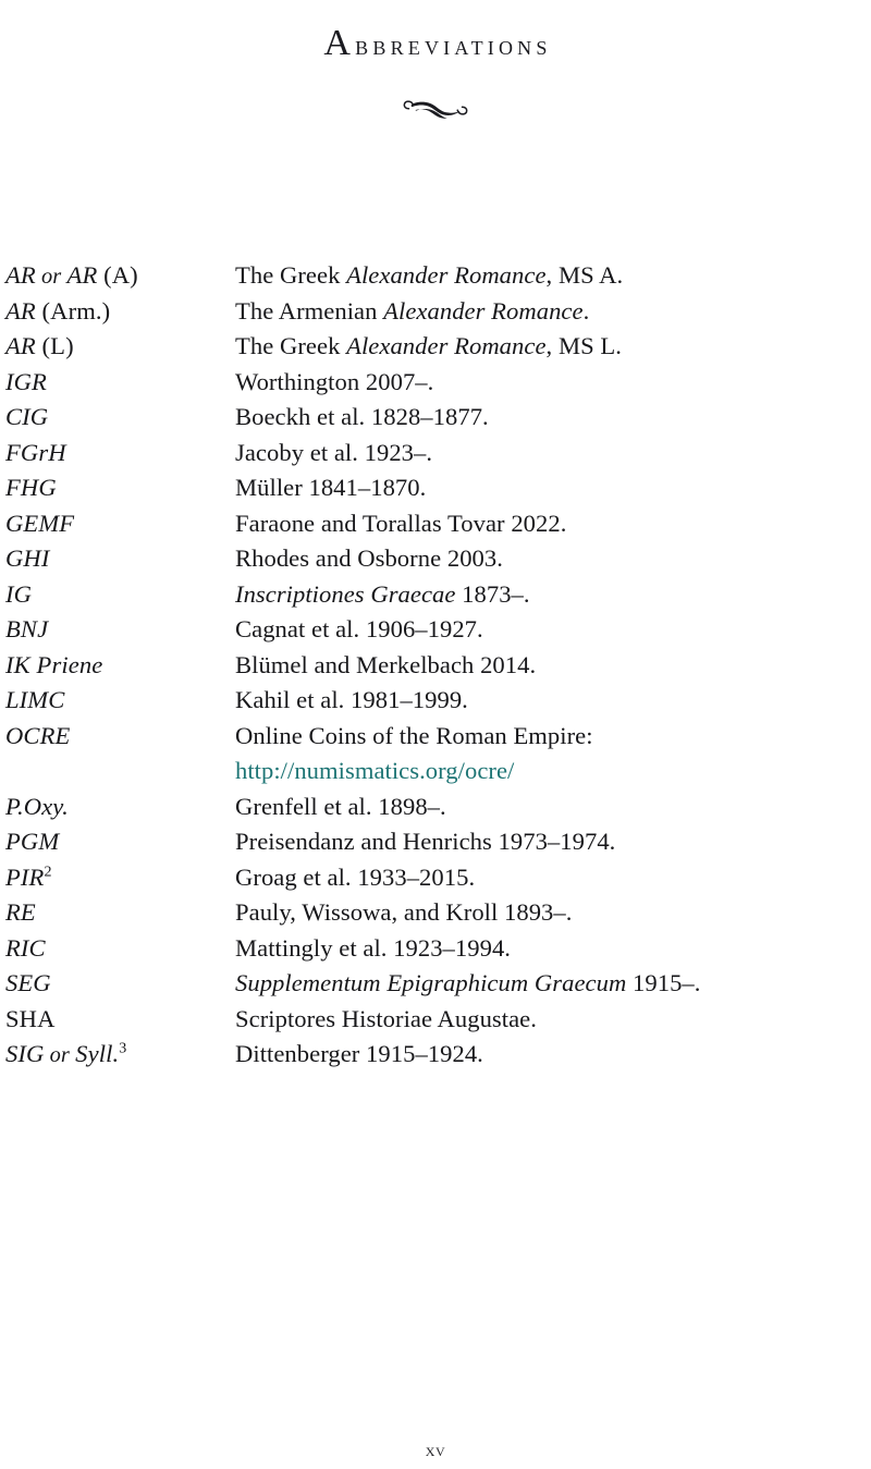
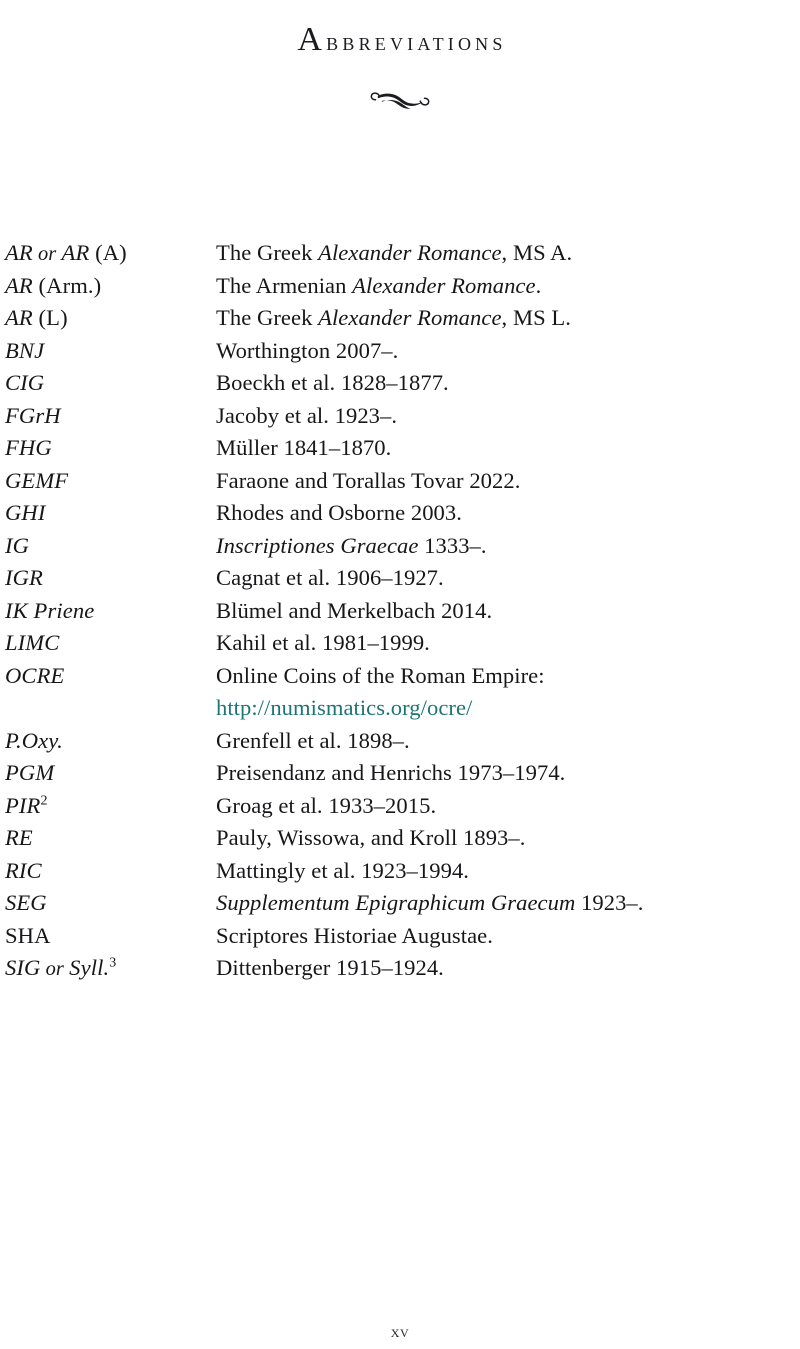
  Abbreviations
  AR or AR (A)
  The Greek Alexander Romance, MS A.
  AR (Arm.)
  The Armenian Alexander Romance.
  AR (L)
  The Greek Alexander Romance, MS L.
- IGR
+ BNJ
  Worthington 2007–.
  CIG
  Boeckh et al. 1828–1877.
  FGrH
  Jacoby et al. 1923–.
  FHG
  Müller 1841–1870.
  GEMF
  Faraone and Torallas Tovar 2022.
  GHI
  Rhodes and Osborne 2003.
  IG
- Inscriptiones Graecae 1873–.
+ Inscriptiones Graecae 1333–.
- BNJ
+ IGR
  Cagnat et al. 1906–1927.
  IK Priene
  Blümel and Merkelbach 2014.
  LIMC
  Kahil et al. 1981–1999.
  OCRE
  Online Coins of the Roman Empire: http://numismatics.org/ocre/
  P.Oxy.
  Grenfell et al. 1898–.
  PGM
  Preisendanz and Henrichs 1973–1974.
  PIR2
  Groag et al. 1933–2015.
  RE
  Pauly, Wissowa, and Kroll 1893–.
  RIC
  Mattingly et al. 1923–1994.
  SEG
- Supplementum Epigraphicum Graecum 1915–.
+ Supplementum Epigraphicum Graecum 1923–.
  SHA
  Scriptores Historiae Augustae.
  SIG or Syll.3
  Dittenberger 1915–1924.
  xv
